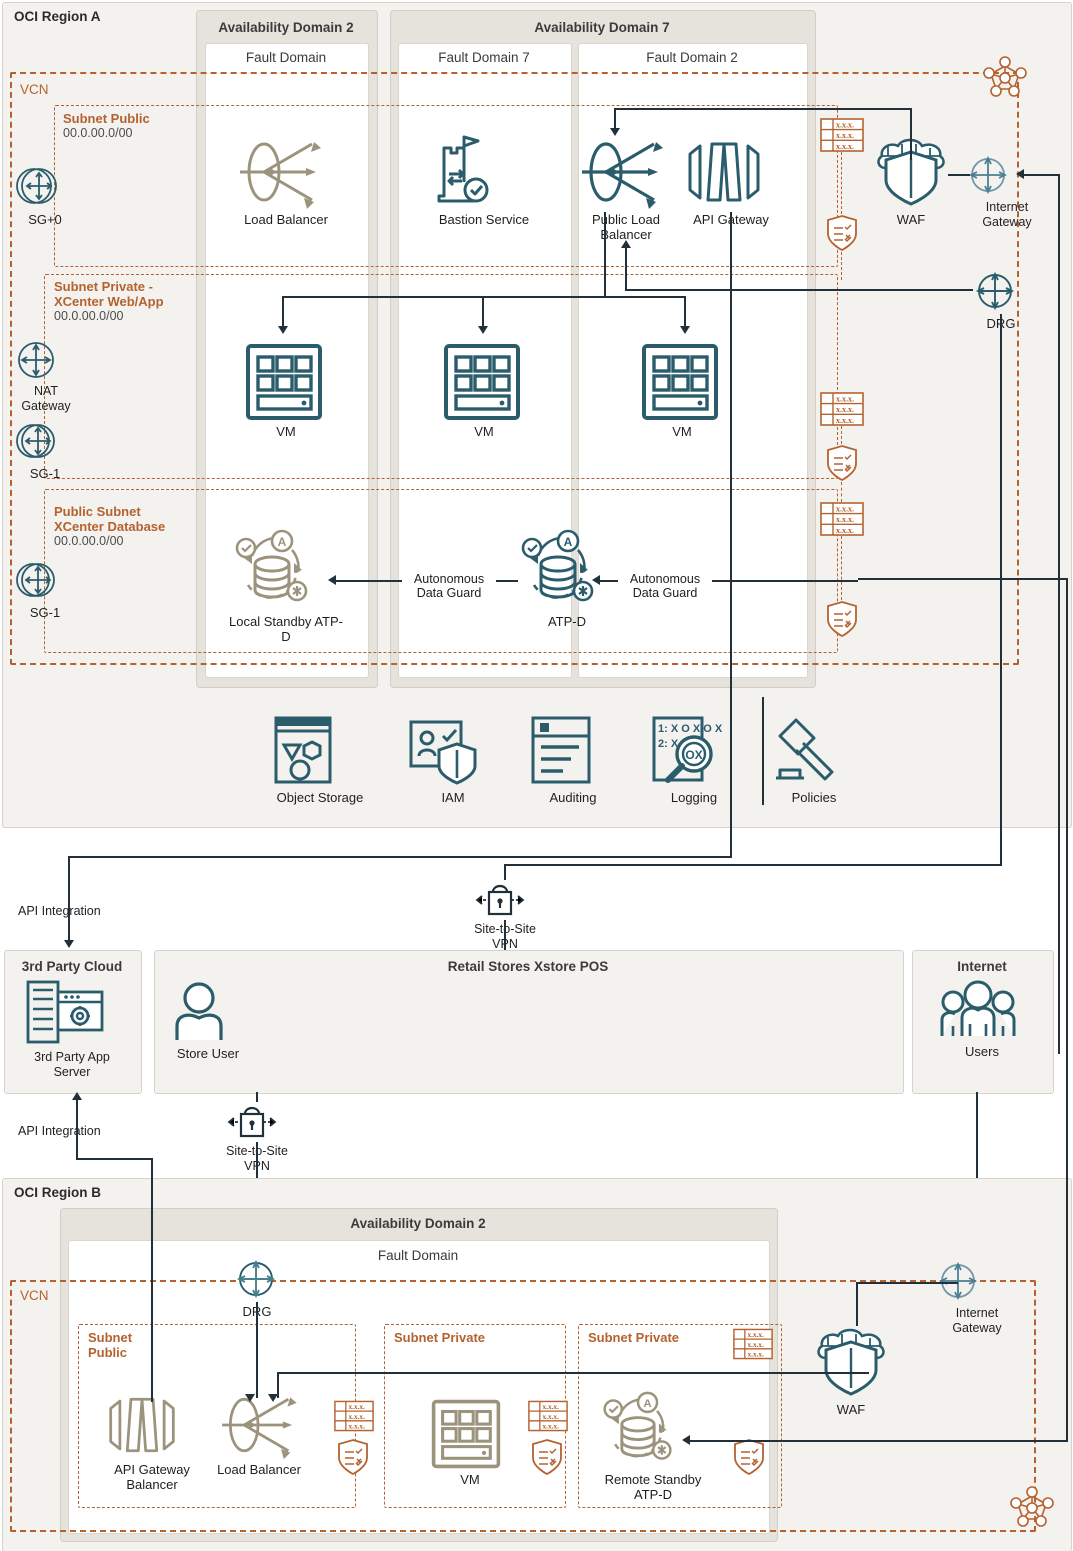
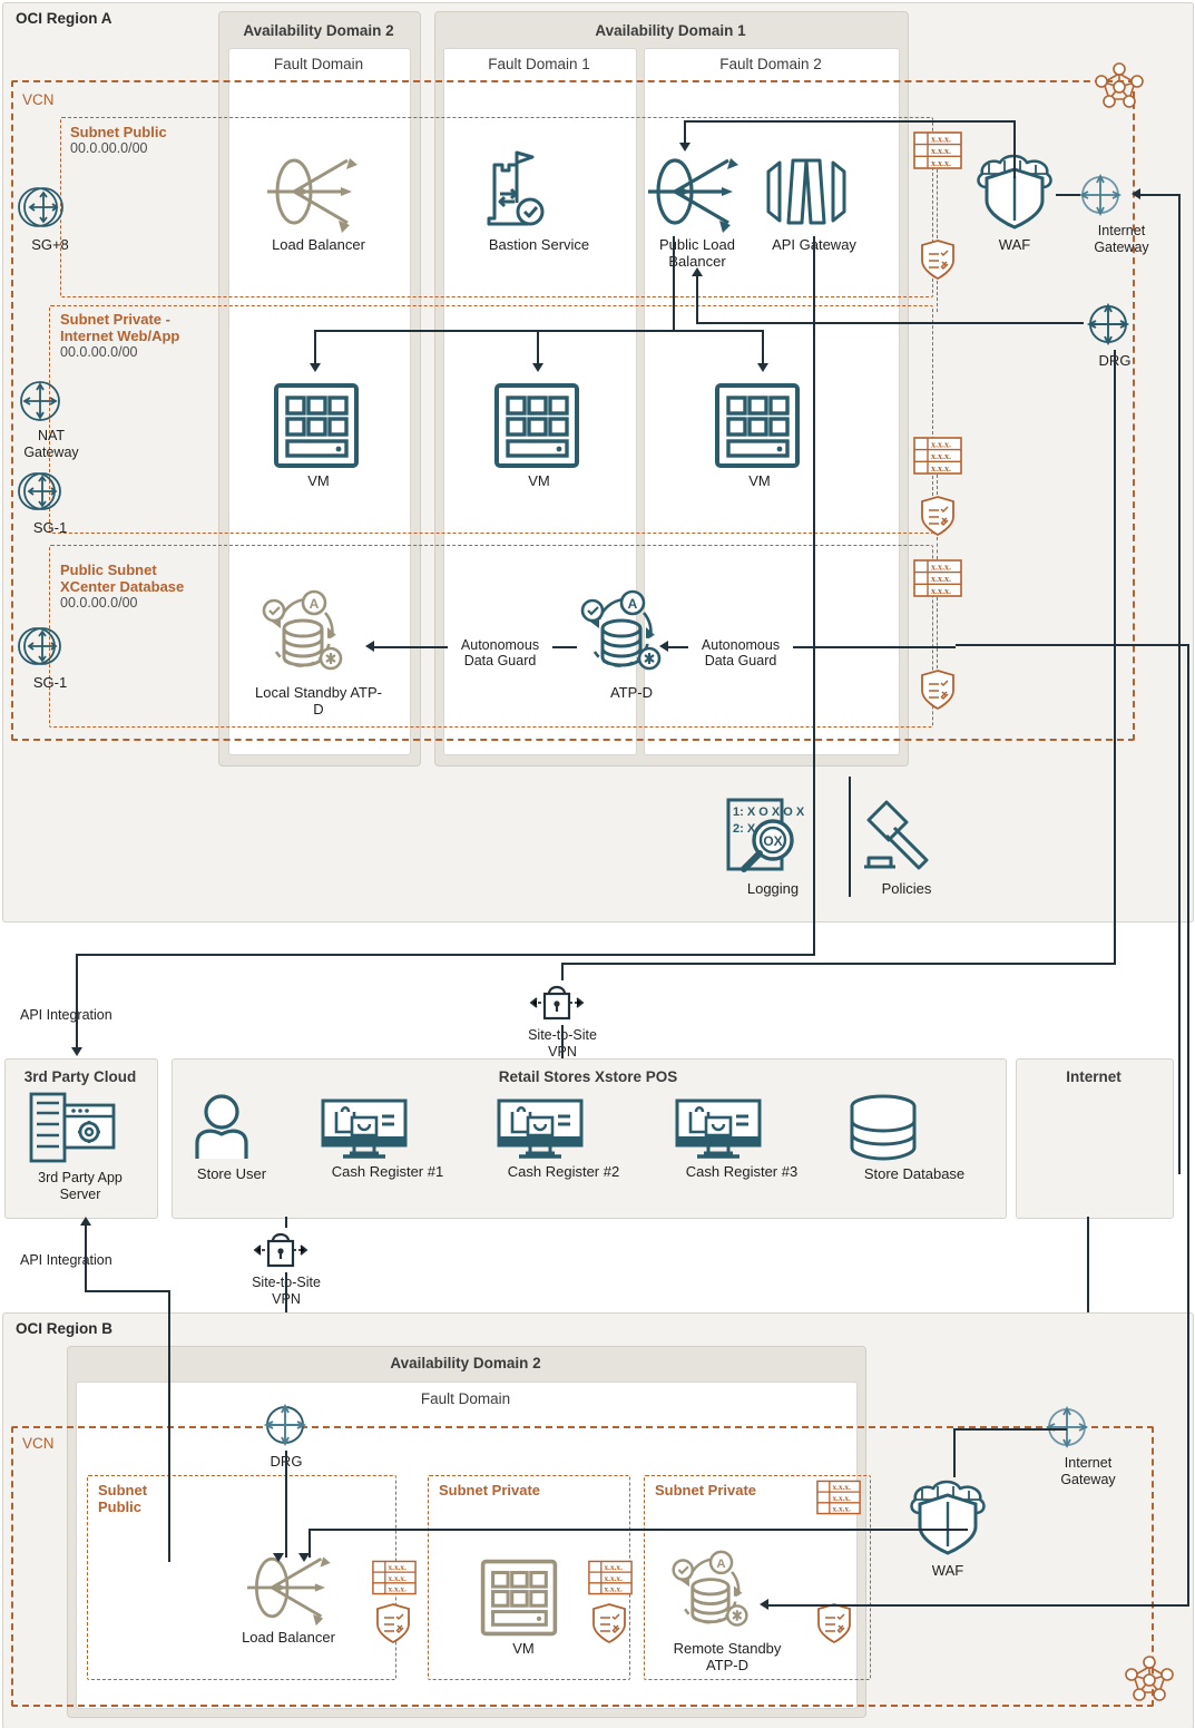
  OCI Region A
  Availability Domain 2
  Fault Domain
- Availability Domain 7
+ Availability Domain 1
- Fault Domain 7
+ Fault Domain 1
  Fault Domain 2
  VCN
  Subnet Public
  00.0.00.0/00
- Subnet Private - XCenter Web/App
+ Subnet Private - Internet Web/App
  00.0.00.0/00
  Public Subnet XCenter Database
  00.0.00.0/00
- SG+0
+ SG+8
  NAT Gateway
  SG-1
  SG-1
  Load Balancer
  Bastion Service
  Pblic Load alancer
  API Gteway
  x.x.x.
  x.x.x.
  x.x.x.
  WAF
  Internet Gateway
  VM
  VM
  VM
  x.x.x.
  x.x.x.
  x.x.x.
  x.x.x.
  x.x.x.
  x.x.x.
  A
  Local Standby ATP-D
  A
  ATP-D
  Autonomous Data Guard
  Autonomous Data Guard
- Object Storage
- IAM
- Auditing
  1: X O X O X
  2: X
  OX
  Logging
  Policies
  API Integration
  Site-to-Site VN
  3rd Party Cloud
  3rd Party App Server
  Retail Stores Xstore POS
  Store User
+ Cash Register #1
+ Cash Register #2
+ Cash Register #3
+ Store Database
  Internet
- Users
  Site-to-Site VN
  API Integrtion
  OCI Region B
  Availability Domain 2
  Fault Domain
  VCN
  Subnet Public
  Subnet Private
  Subnet Private
- API Gateway Balancer
  Load Balancer
  x.x.x.
  x.x.x.
  x.x.x.
  VM
  x.x.x.
  x.x.x.
  x.x.x.
  A
  Remote Standby ATP-D
  x.x.x.
  x.x.x.
  x.x.x.
  WAF
  Internet Gateway
